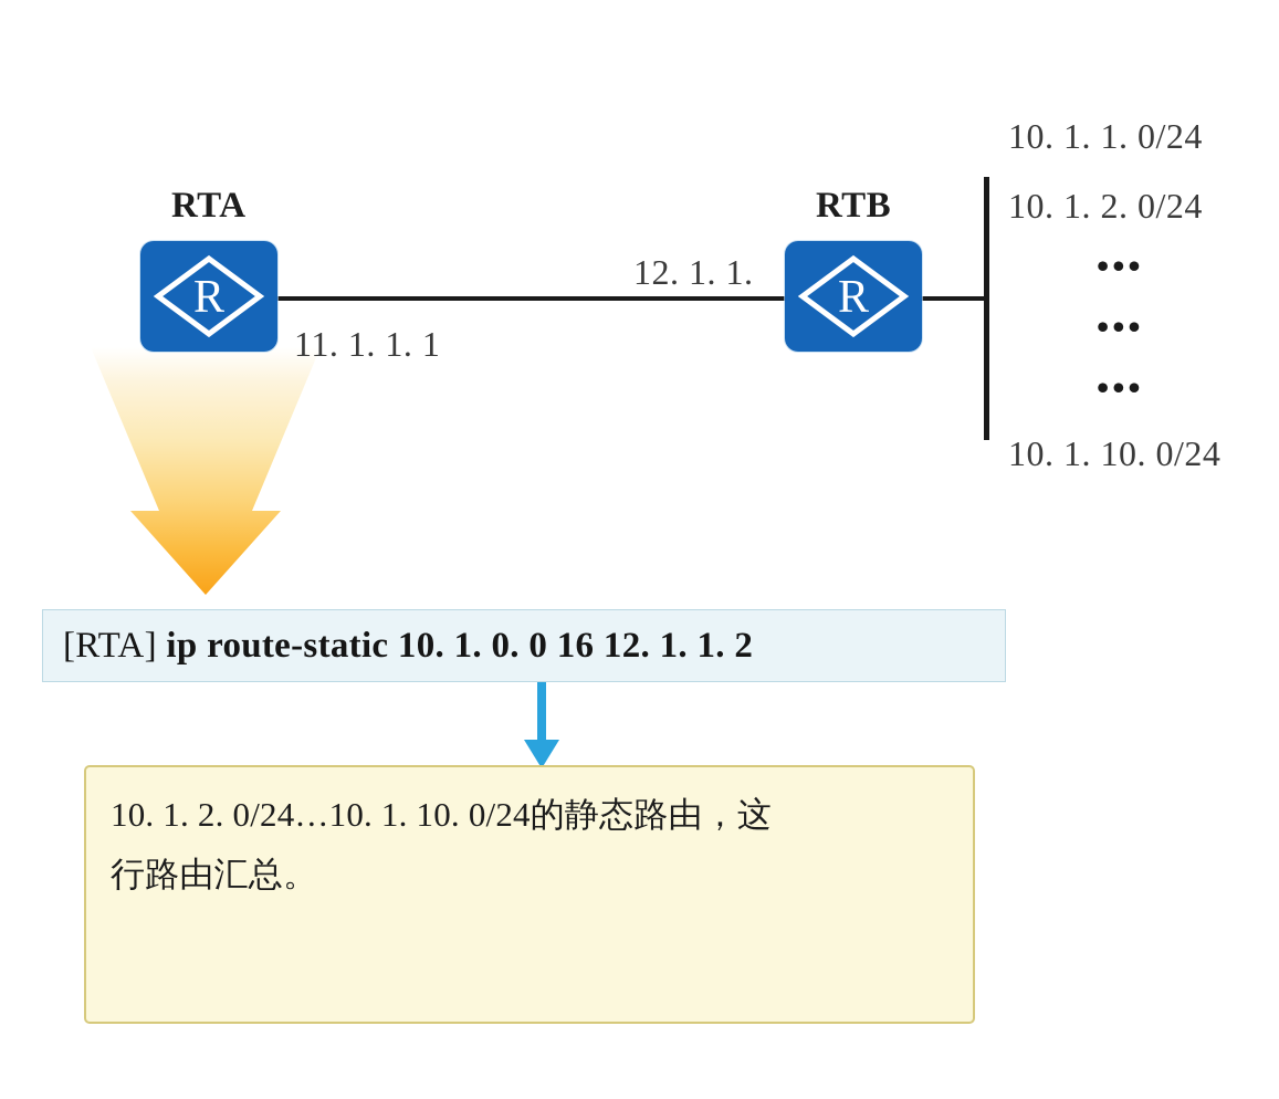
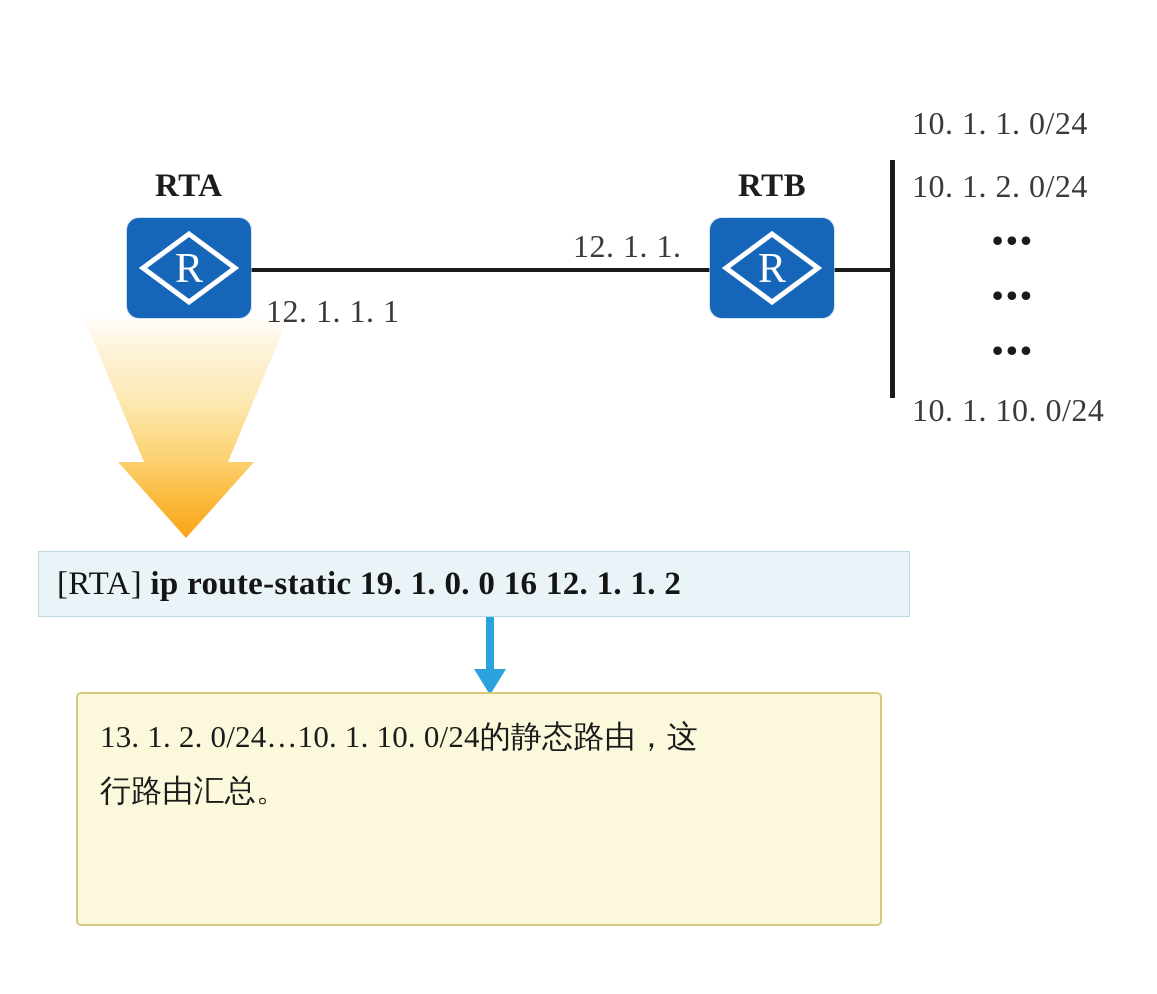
  RTA
  R
  RTB
  R
  12. 1. 1.
- 11. 1. 1. 1
+ 12. 1. 1. 1
  10. 1. 1. 0/24
  10. 1. 2. 0/24
  •••
  •••
  •••
  10. 1. 10. 0/24
- [RTA] ip route-static 10. 1. 0. 0 16 12. 1. 1. 2
+ [RTA] ip route-static 19. 1. 0. 0 16 12. 1. 1. 2
- 10. 1. 2. 0/24…10. 1. 10. 0/24的静态路由，这
+ 13. 1. 2. 0/24…10. 1. 10. 0/24的静态路由，这
  行路由汇总。
